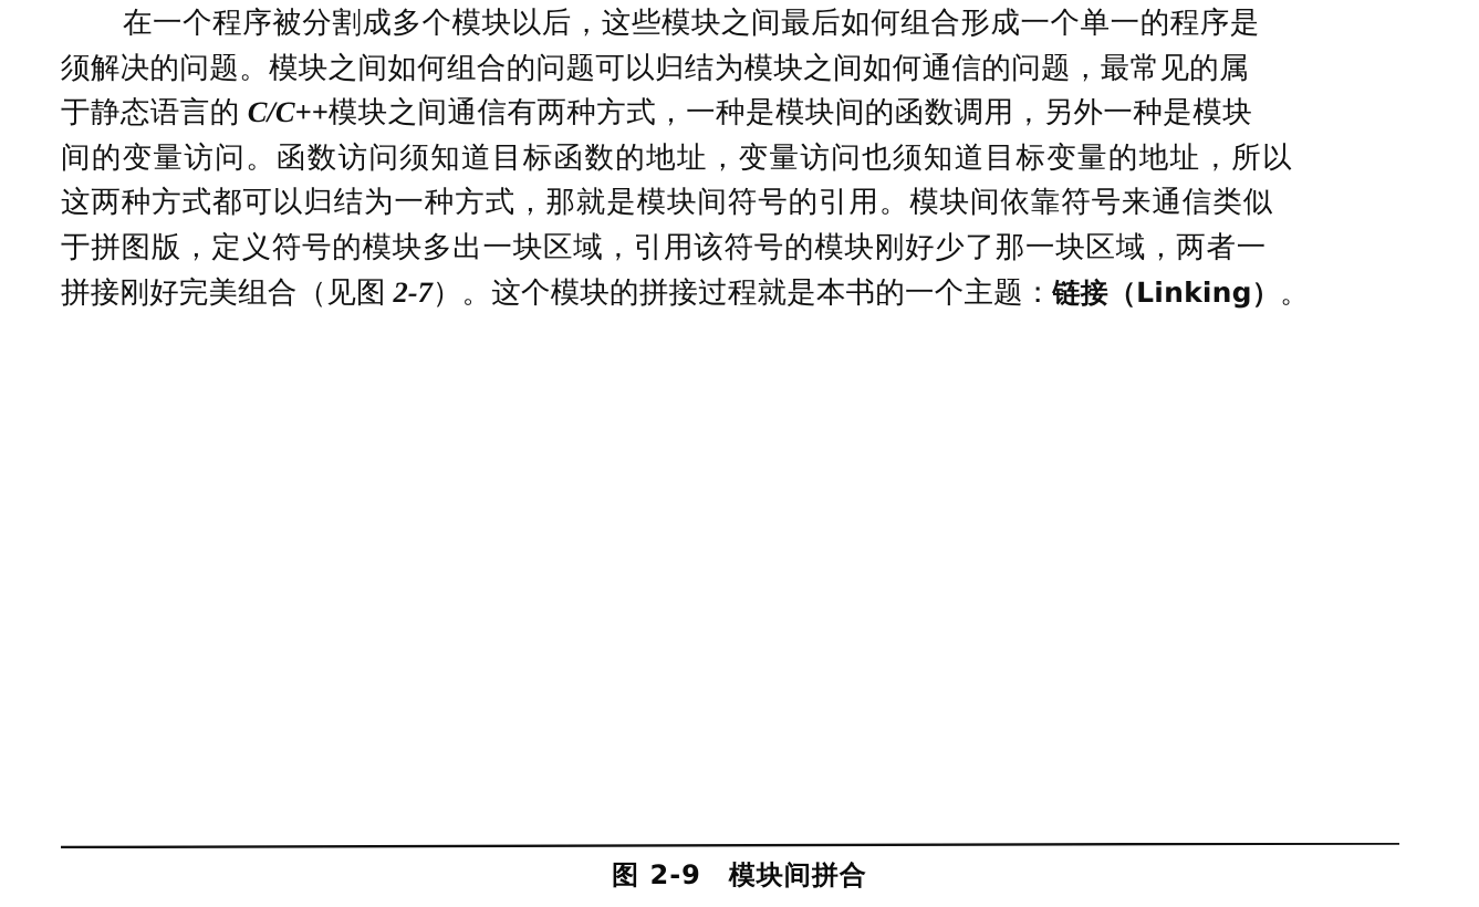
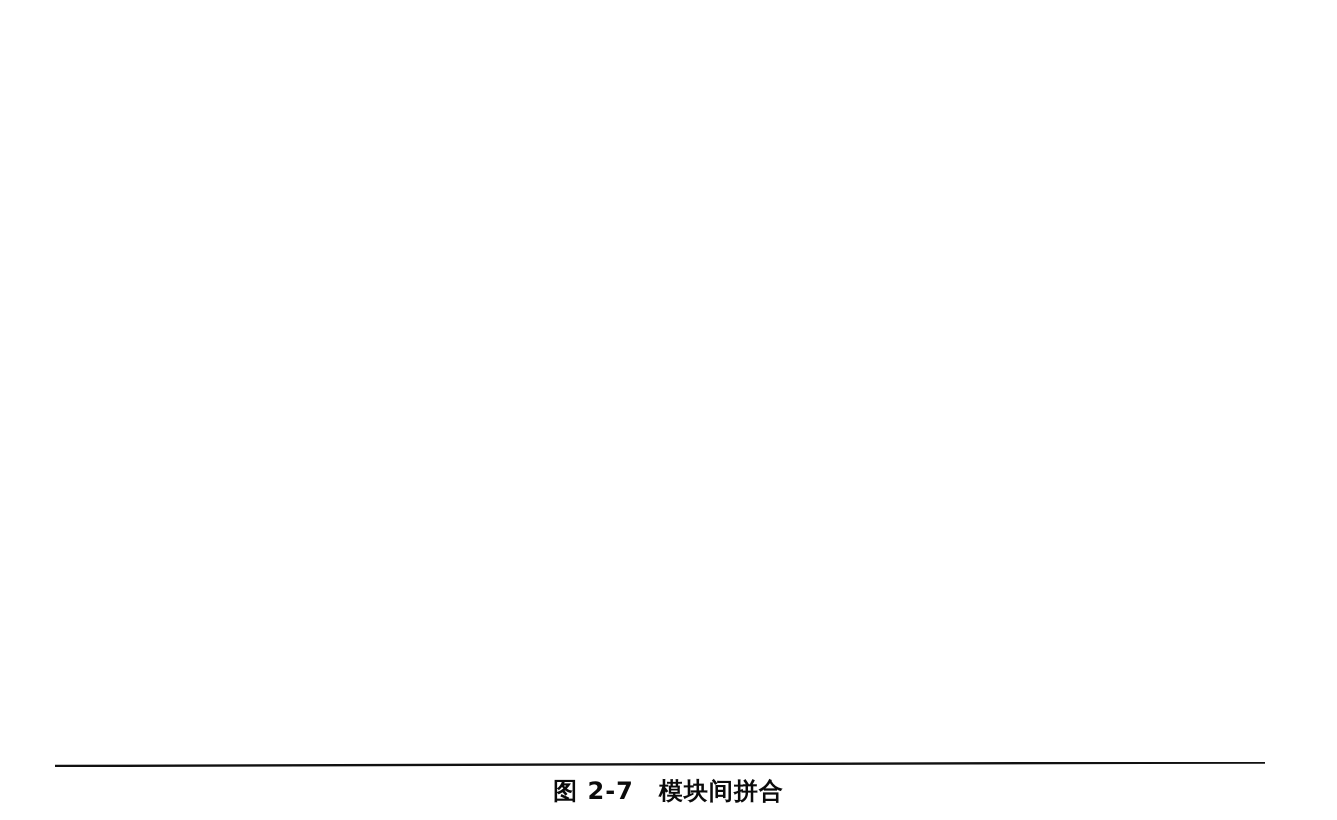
- 在一个程序被分割成多个模块以后，这些模块之间最后如何组合形成一个单一的程序是
- 须解决的问题。模块之间如何组合的问题可以归结为模块之间如何通信的问题，最常见的属
- 于静态语言的 C/C++模块之间通信有两种方式，一种是模块间的函数调用，另外一种是模块
- 间的变量访问。函数访问须知道目标函数的地址，变量访问也须知道目标变量的地址，所以
- 这两种方式都可以归结为一种方式，那就是模块间符号的引用。模块间依靠符号来通信类似
- 于拼图版，定义符号的模块多出一块区域，引用该符号的模块刚好少了那一块区域，两者一
- 拼接刚好完美组合（见图 2-7）。这个模块的拼接过程就是本书的一个主题：链接（Linking）。
- 图 2-9 模块间拼合
+ 图 2-7 模块间拼合
